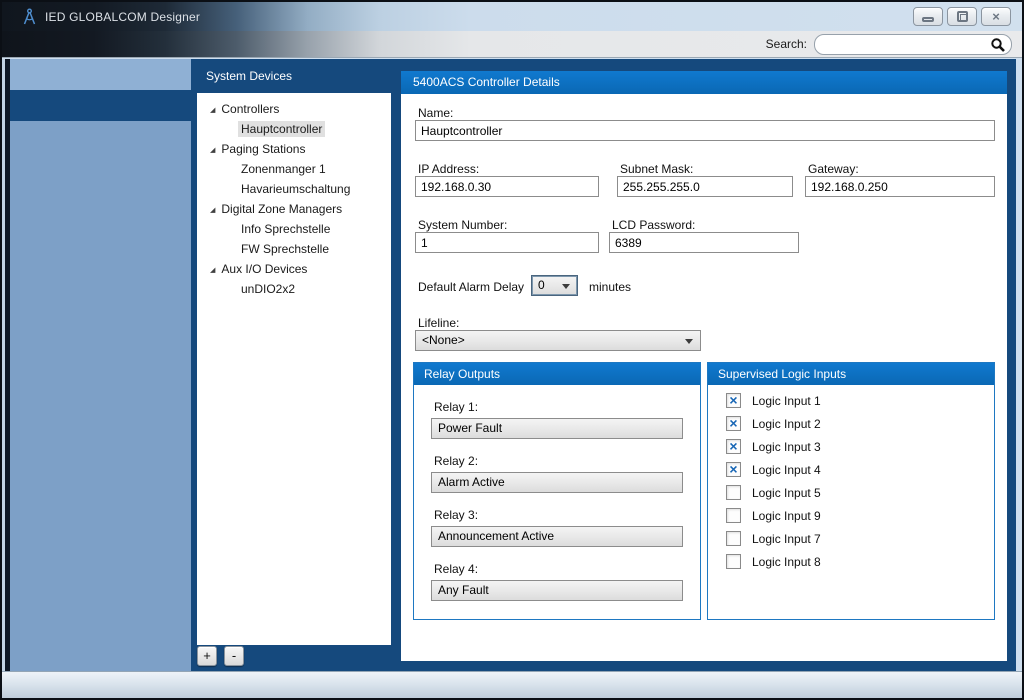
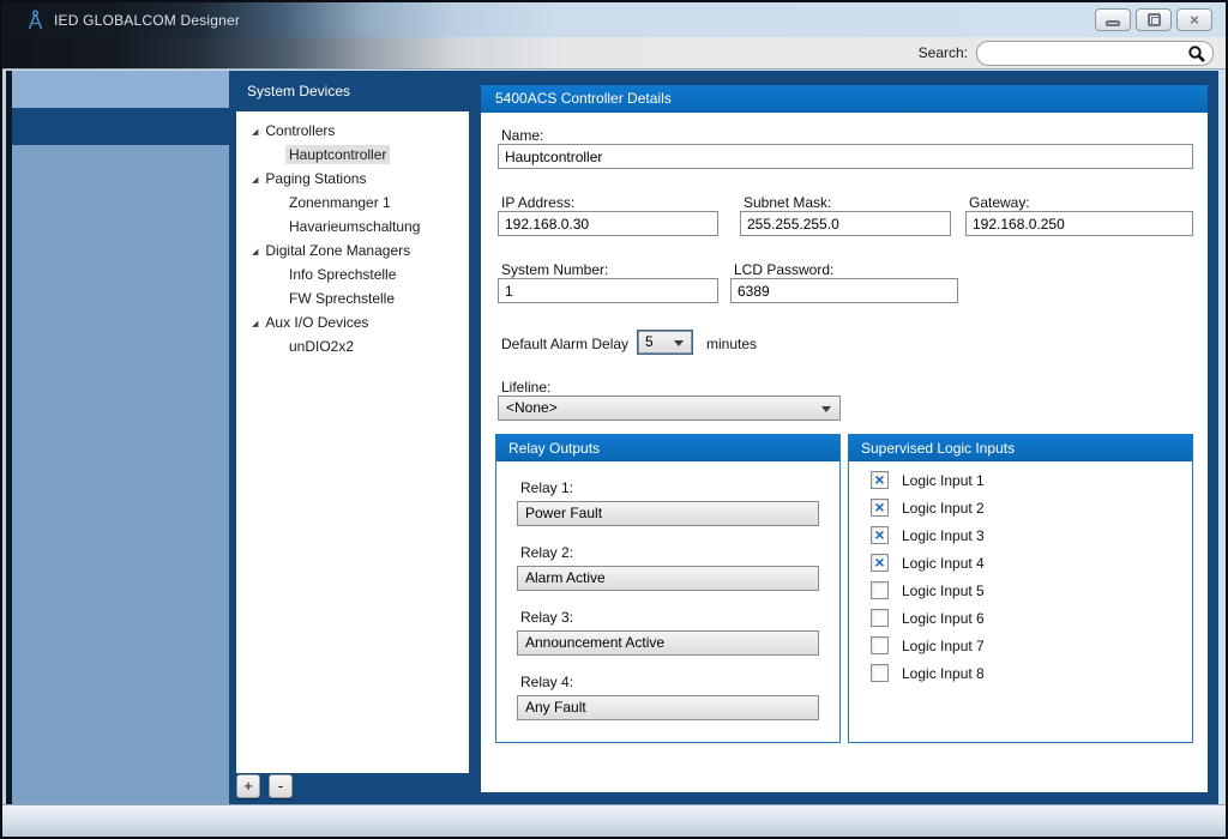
  IED GLOBALCOM Designer
  ×
  Search:
  System Devices
  Controllers
  Hauptcontroller
  Paging Stations
  Zonenmanger 1
  Havarieumschaltung
  Digital Zone Managers
  Info Sprechstelle
  FW Sprechstelle
  Aux I/O Devices
  unDIO2x2
  +
  -
  5400ACS Controller Details
  Name:
  Hauptcontroller
  IP Address:
  192.168.0.30
  Subnet Mask:
  255.255.255.0
  Gateway:
  192.168.0.250
  System Number:
  1
  LCD Password:
  6389
  Default Alarm Delay
- 0
+ 5
  minutes
  Lifeline:
  <None>
  Relay Outputs
  Relay 1:
  Power Fault
  Relay 2:
  Alarm Active
  Relay 3:
  Announcement Active
  Relay 4:
  Any Fault
  Supervised Logic Inputs
  ×
  Logic Input 1
  ×
  Logic Input 2
  ×
  Logic Input 3
  ×
  Logic Input 4
  Logic Input 5
- Logic Input 9
+ Logic Input 6
  Logic Input 7
  Logic Input 8
